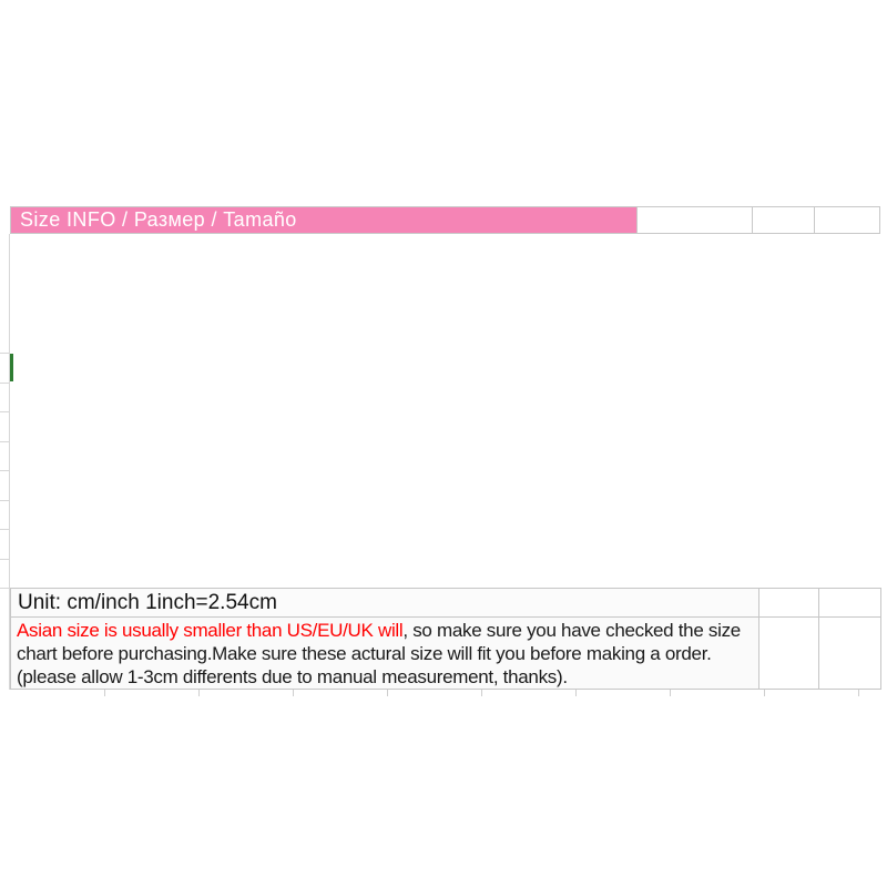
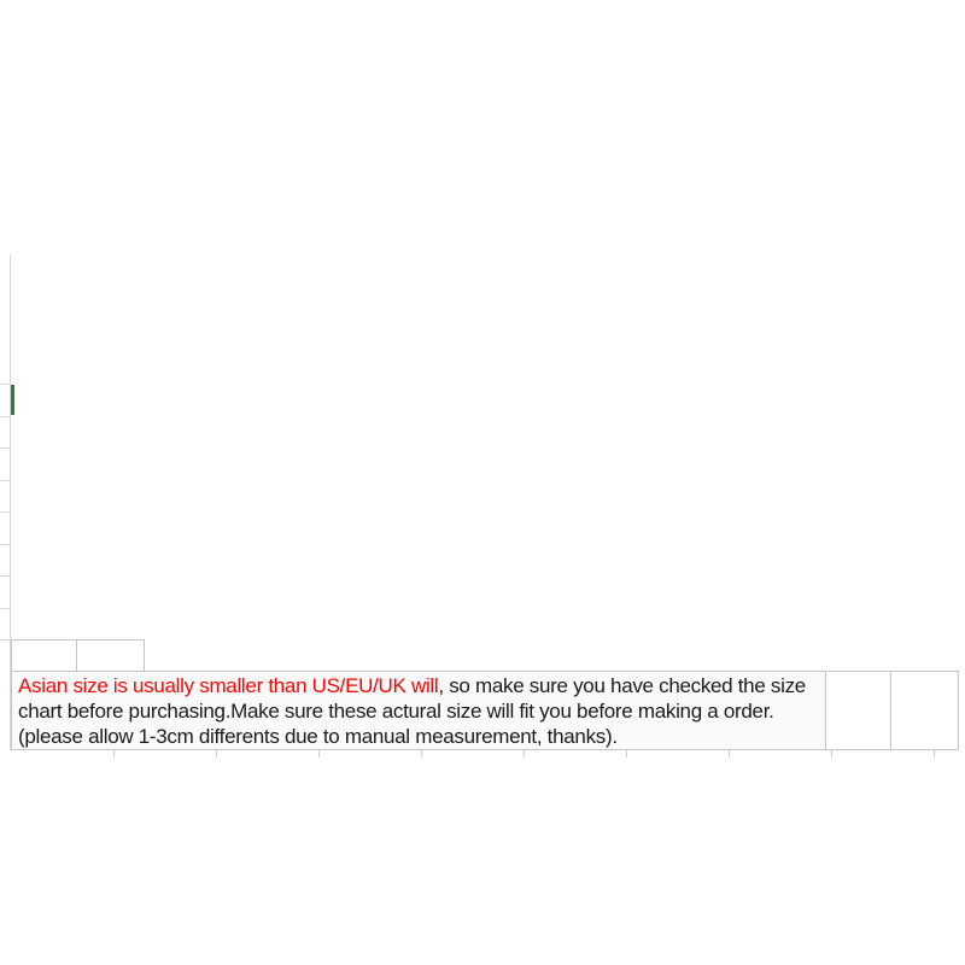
- Size INFO / Размер / Tamaño
- Unit: cm/inch 1inch=2.54cm
  Asian size is usually smaller than US/EU/UK will, so make sure you have checked the size chart before purchasing.Make sure these actural size will fit you before making a order.(please allow 1-3cm differents due to manual measurement, thanks).
